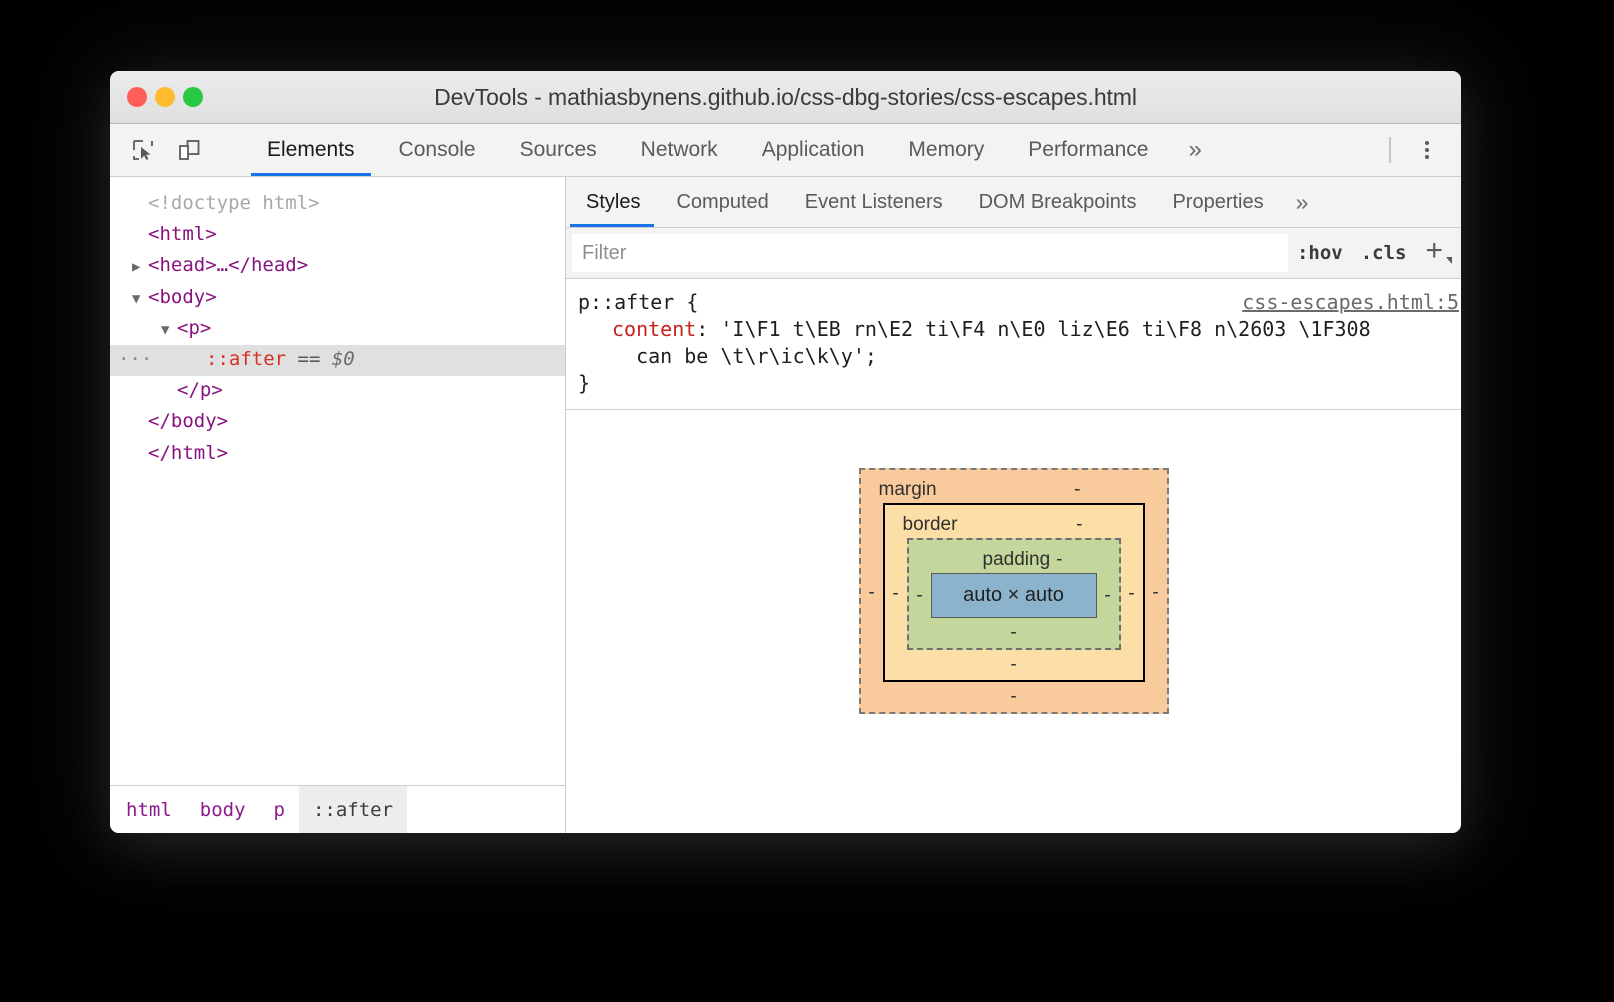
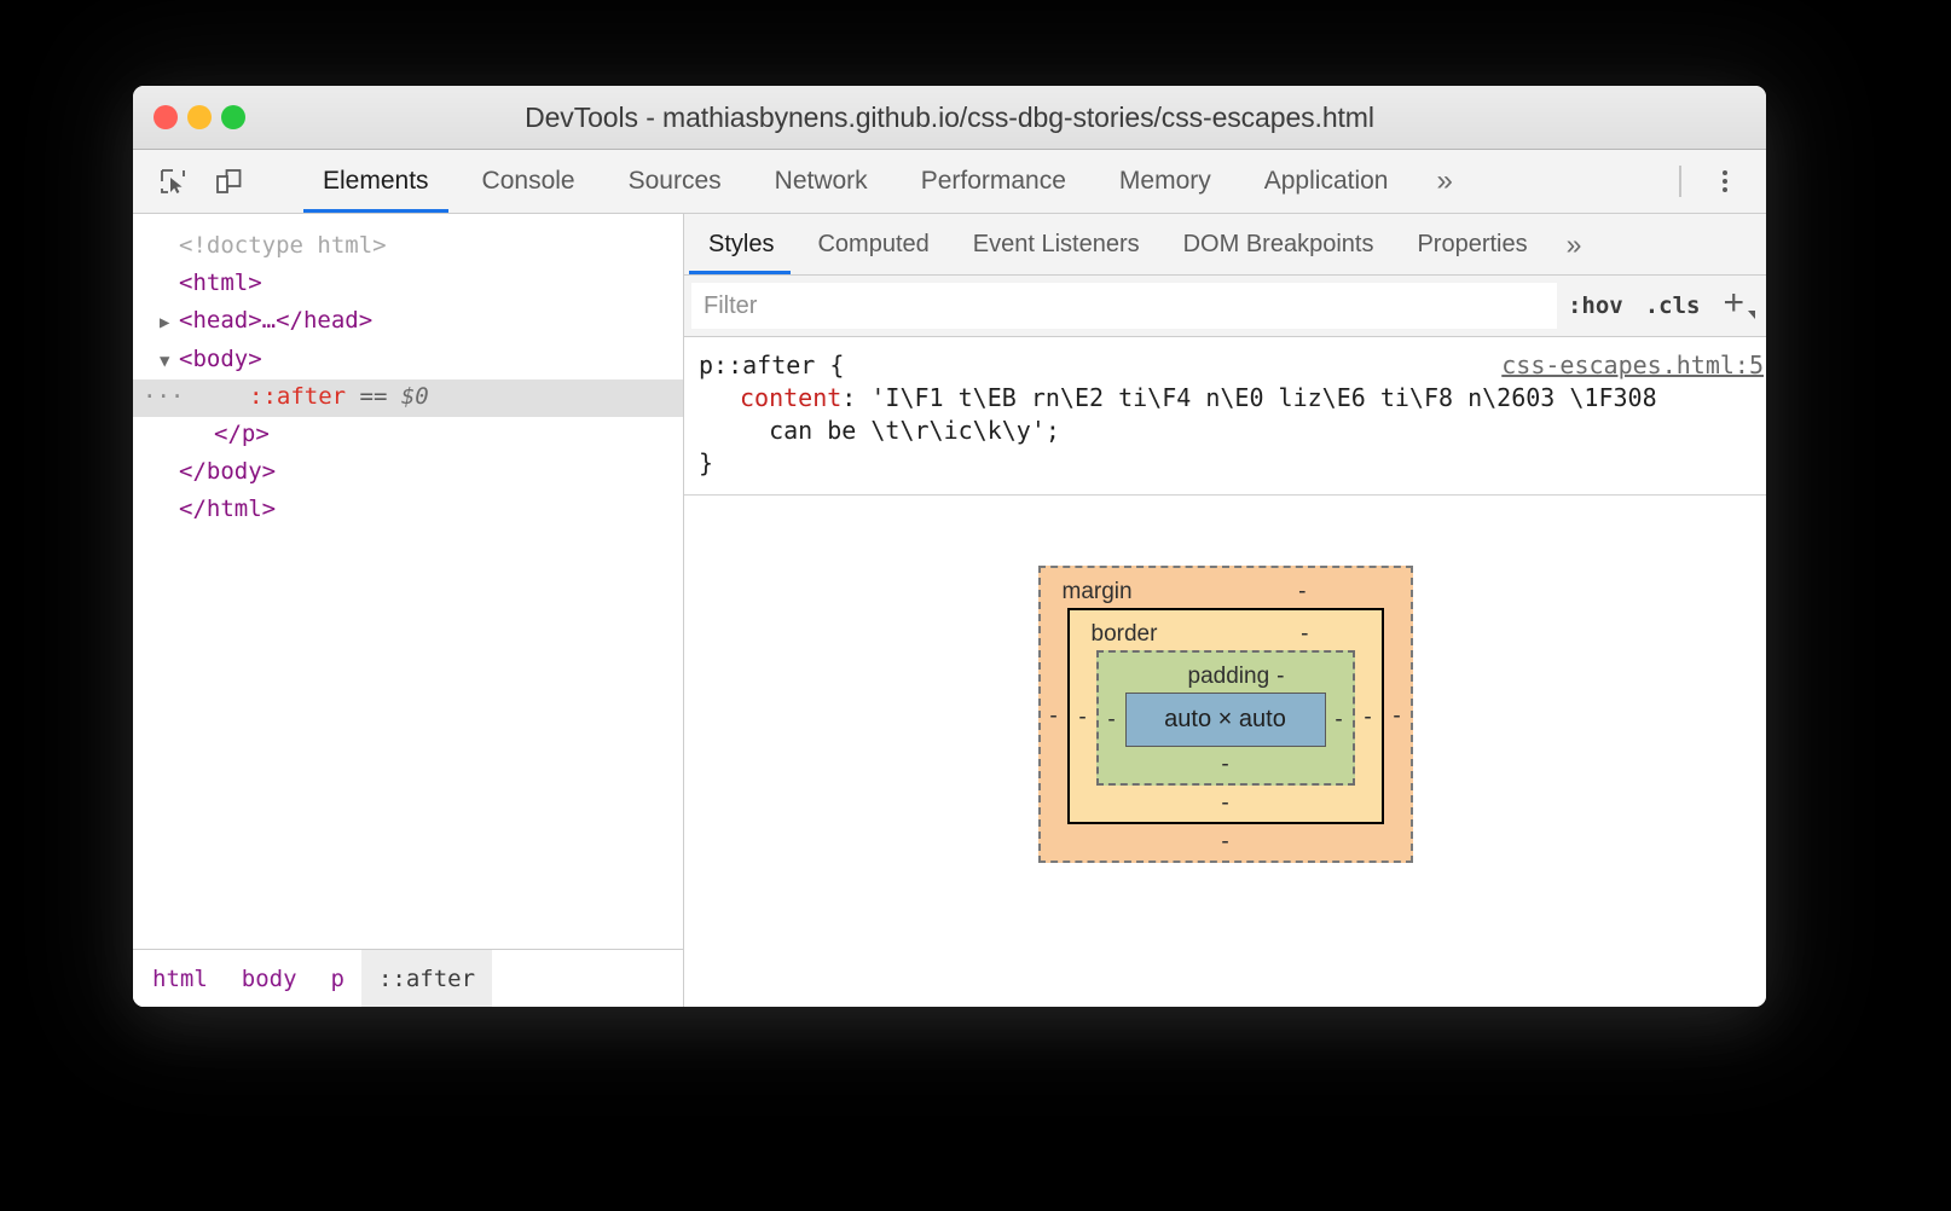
  DevTools - mathiasbynens.github.io/css-dbg-stories/css-escapes.html
  Elements
  Console
  Sources
  Network
- Application
+ Performance
  Memory
- Performance
+ Application
  »
  <!doctype html>
  <html>
  ▶ <head>…</head>
  ▼ <body>
- ▼ <p>
  ···
  ::after == $0
  </p>
  </body>
  </html>
  html
  body
  p
  ::after
  Styles
  Computed
  Event Listeners
  DOM Breakpoints
  Properties
  »
  Filter
  :hov
  .cls
  +
  p::after {
  css-escapes.html:5
  content: 'I\F1 t\EB rn\E2 ti\F4 n\E0 liz\E6 ti\F8 n\2603 \1F308 can be \t\r\ic\k\y';
  }
  margin
  -
  -
  border
  -
  -
  padding
  -
  -
  auto × auto
  -
  -
  -
  -
  -
  -
